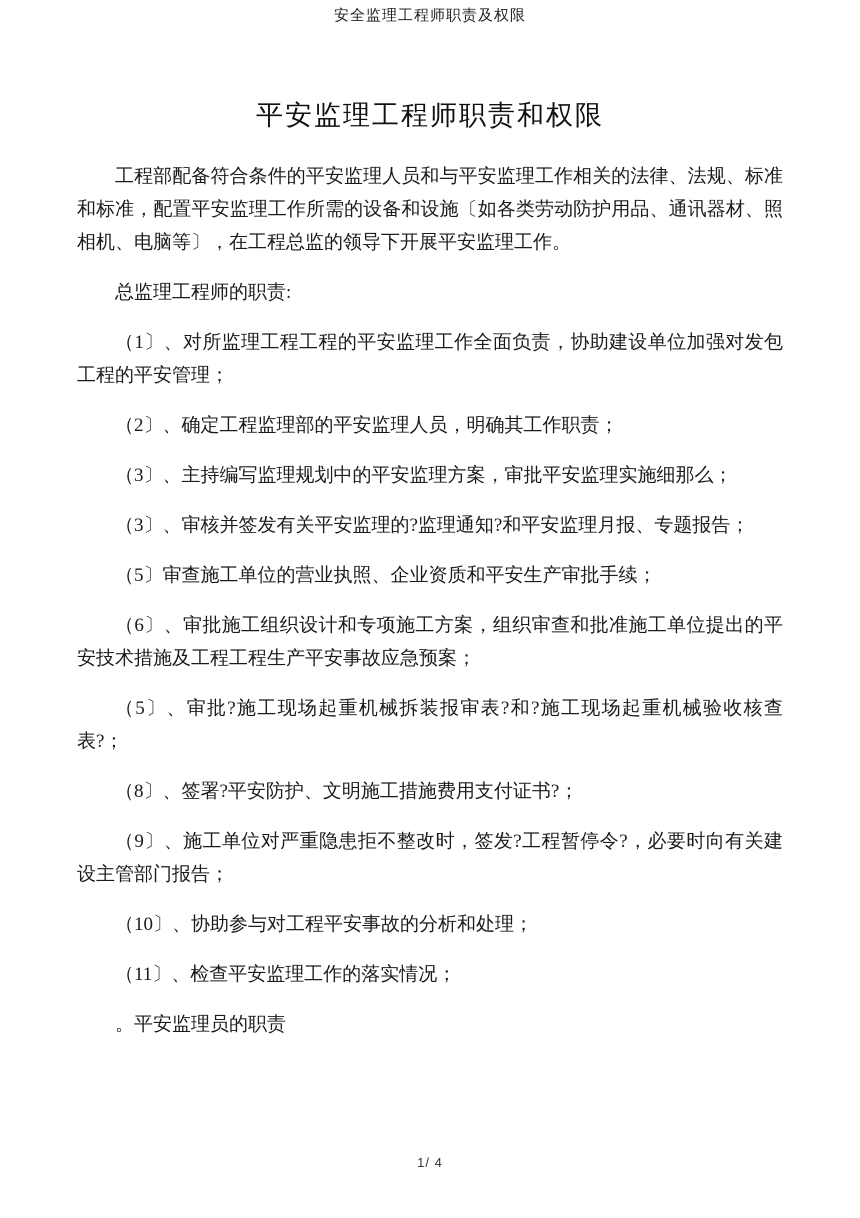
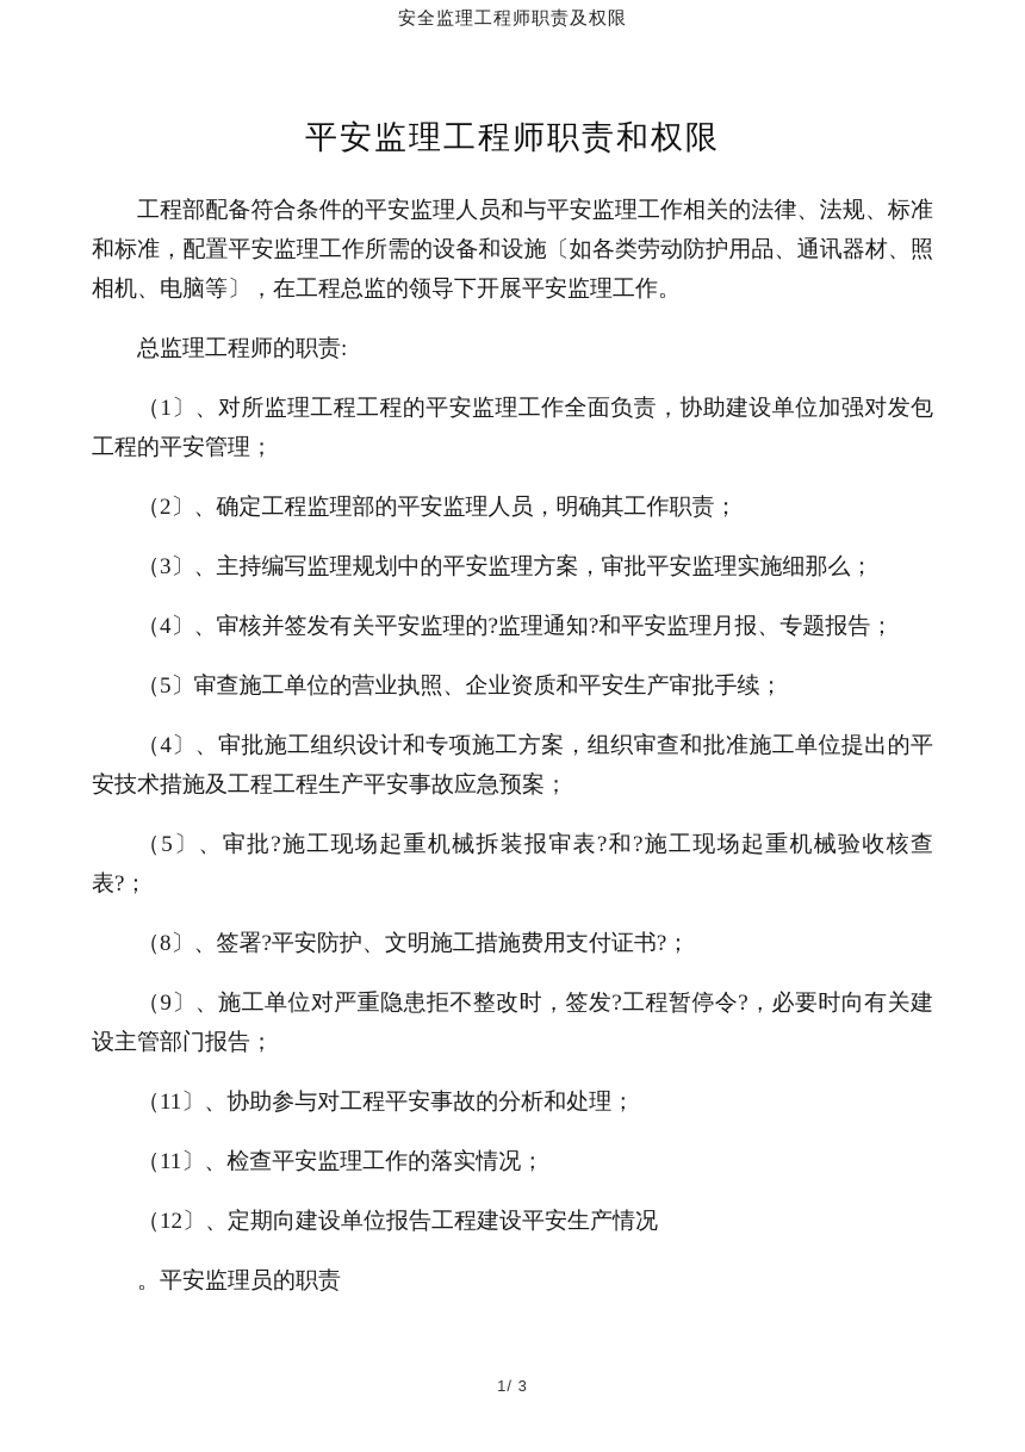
  安全监理工程师职责及权限
  平安监理工程师职责和权限
  工程部配备符合条件的平安监理人员和与平安监理工作相关的法律、法规、标准和标准，配置平安监理工作所需的设备和设施〔如各类劳动防护用品、通讯器材、照相机、电脑等〕，在工程总监的领导下开展平安监理工作。
  总监理工程师的职责:
  （1〕、对所监理工程工程的平安监理工作全面负责，协助建设单位加强对发包工程的平安管理；
  （2〕、确定工程监理部的平安监理人员，明确其工作职责；
  （3〕、主持编写监理规划中的平安监理方案，审批平安监理实施细那么；
- （3〕、审核并签发有关平安监理的?监理通知?和平安监理月报、专题报告；
+ （4〕、审核并签发有关平安监理的?监理通知?和平安监理月报、专题报告；
  （5〕审查施工单位的营业执照、企业资质和平安生产审批手续；
- （6〕、审批施工组织设计和专项施工方案，组织审查和批准施工单位提出的平安技术措施及工程工程生产平安事故应急预案；
+ （4〕、审批施工组织设计和专项施工方案，组织审查和批准施工单位提出的平安技术措施及工程工程生产平安事故应急预案；
  （5〕、审批?施工现场起重机械拆装报审表?和?施工现场起重机械验收核查表?；
  （8〕、签署?平安防护、文明施工措施费用支付证书?；
  （9〕、施工单位对严重隐患拒不整改时，签发?工程暂停令?，必要时向有关建设主管部门报告；
- （10〕、协助参与对工程平安事故的分析和处理；
+ （11〕、协助参与对工程平安事故的分析和处理；
  （11〕、检查平安监理工作的落实情况；
+ （12〕、定期向建设单位报告工程建设平安生产情况
  。平安监理员的职责
- 1/ 4
+ 1/ 3
